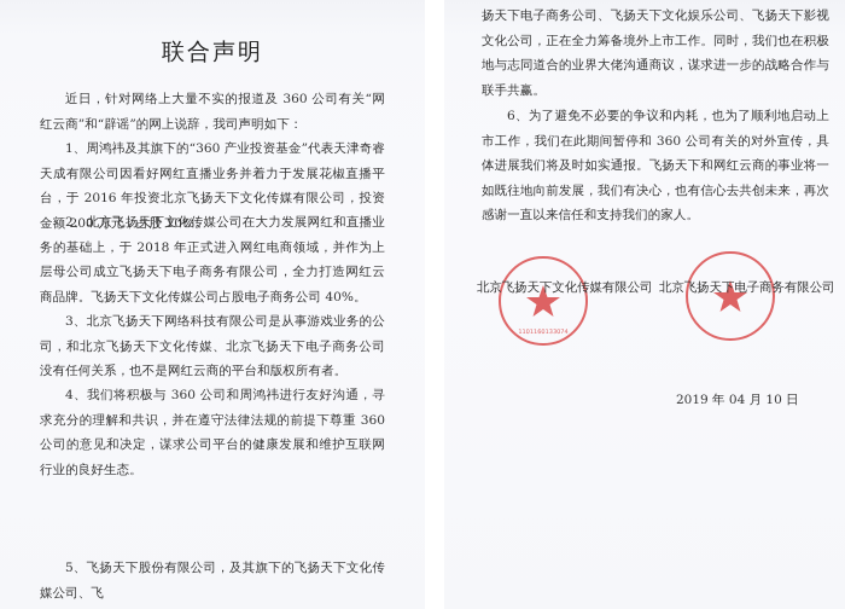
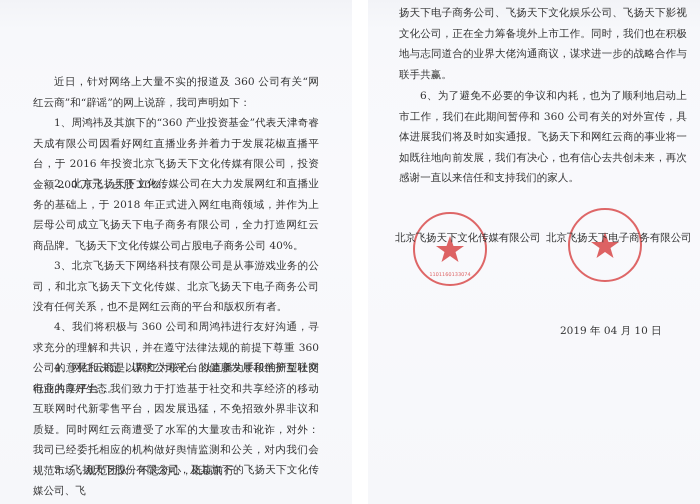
- 联合声明
  近日，针对网络上大量不实的报道及 360 公司有关“网红云商”和“辟谣”的网上说辞，我司声明如下：
  1、周鸿祎及其旗下的“360 产业投资基金”代表天津奇睿天成有限公司因看好网红直播业务并着力于发展花椒直播平台，于 2016 年投资北京飞扬天下文化传媒有限公司，投资金额 200 万元，占股 10%。
  2、北京飞扬天下文化传媒公司在大力发展网红和直播业务的基础上，于 2018 年正式进入网红电商领域，并作为上层母公司成立飞扬天下电子商务有限公司，全力打造网红云商品牌。飞扬天下文化传媒公司占股电子商务公司 40%。
  3、北京飞扬天下网络科技有限公司是从事游戏业务的公司，和北京飞扬天下文化传媒、北京飞扬天下电子商务公司没有任何关系，也不是网红云商的平台和版权所有者。
  4、我们将积极与 360 公司和周鸿祎进行友好沟通，寻求充分的理解和共识，并在遵守法律法规的前提下尊重 360 公司的意见和决定，谋求公司平台的健康发展和维护互联网行业的良好生态。
+ 4、网红云商是以网红为核心，以直播为手段的新型社交电商共享平台，我们致力于打造基于社交和共享经济的移动互联网时代新零售平台，因发展迅猛，不免招致外界非议和质疑。同时网红云商遭受了水军的大量攻击和讹诈，对外：我司已经委托相应的机构做好舆情监测和公关，对内我们会规范市场，规范团队，不忘初心，砥砺前行。
  5、飞扬天下股份有限公司，及其旗下的飞扬天下文化传媒公司、飞
  扬天下电子商务公司、飞扬天下文化娱乐公司、飞扬天下影视文化公司，正在全力筹备境外上市工作。同时，我们也在积极地与志同道合的业界大佬沟通商议，谋求进一步的战略合作与联手共赢。
  6、为了避免不必要的争议和内耗，也为了顺利地启动上市工作，我们在此期间暂停和 360 公司有关的对外宣传，具体进展我们将及时如实通报。飞扬天下和网红云商的事业将一如既往地向前发展，我们有决心，也有信心去共创未来，再次感谢一直以来信任和支持我们的家人。
  北京飞扬天下文化传媒有限公司
  北京飞扬天下电子商务有限公司
  2019 年 04 月 10 日
